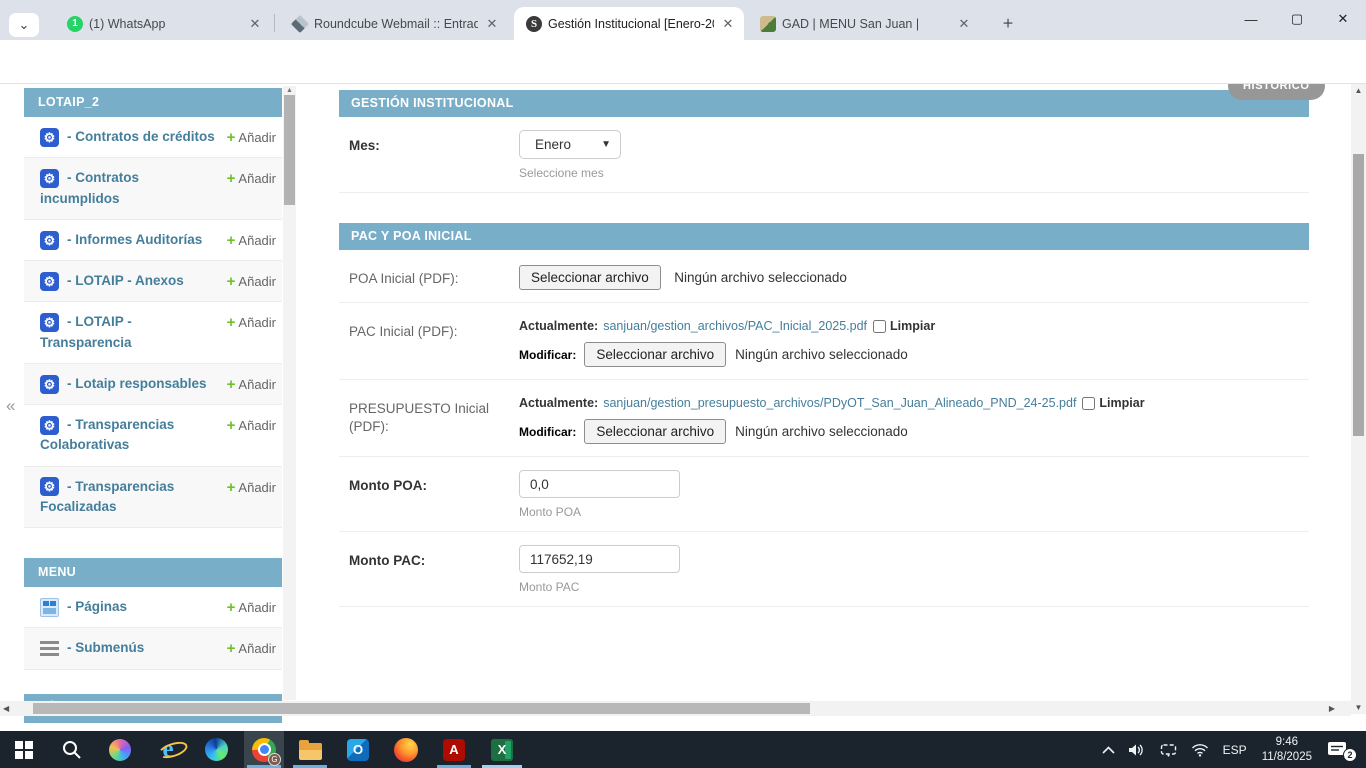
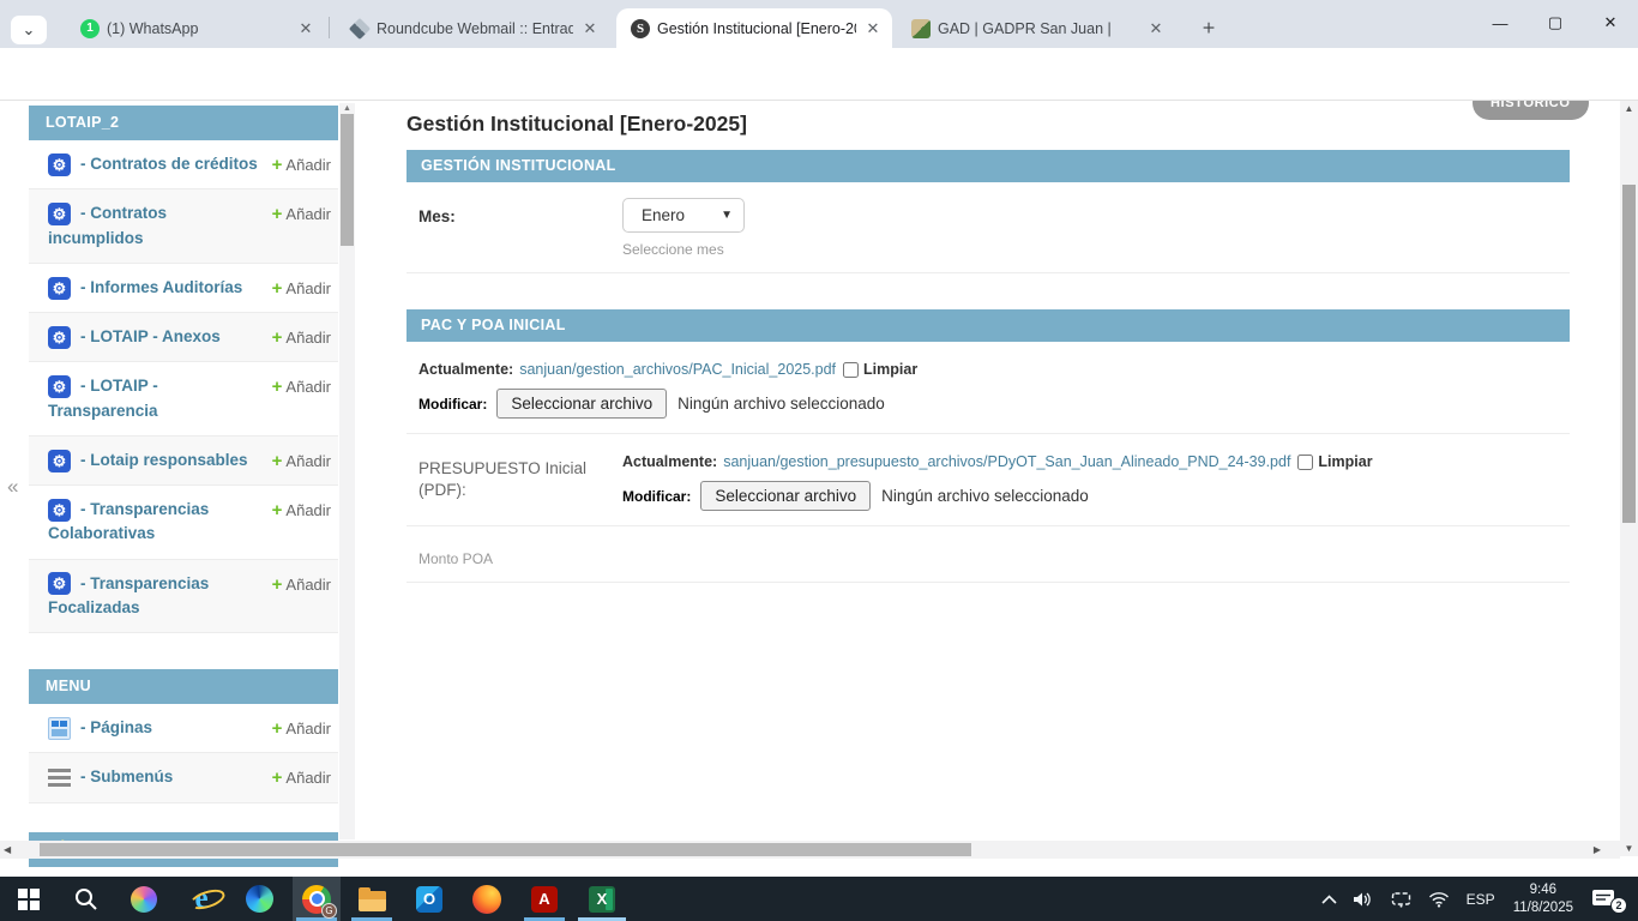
  ⌄
  1
  (1) WhatsApp
  ✕
  Roundcube Webmail :: Entrad
  ✕
  S
  Gestión Institucional [Enero-2
  ✕
- GAD | MENU San Juan |
+ GAD | GADPR San Juan |
  ✕
  ＋
  —
  ▢
  ✕
  «
  LOTAIP_2
  + Añadir
  ⚙ - Contratos de créditos
  + Añadir
  ⚙ - Contratos incumplidos
  + Añadir
  ⚙ - Informes Auditorías
  + Añadir
  ⚙ - LOTAIP - Anexos
  + Añadir
  ⚙ - LOTAIP - Transparencia
  + Añadir
  ⚙ - Lotaip responsables
  + Añadir
  ⚙ - Transparencias Colaborativas
  + Añadir
  ⚙ - Transparencias Focalizadas
  MENU
  + Añadir
  - Páginas
  + Añadir
  - Submenús
+ Gestión Institucional [Enero-2025]
  GESTIÓN INSTITUCIONAL
  Mes:
  Enero
  ▼
  Seleccione mes
  PAC Y POA INICIAL
- POA Inicial (PDF):
- Seleccionar archivo Ningún archivo seleccionado
- PAC Inicial (PDF):
  Actualmente:
  sanjuan/gestion_archivos/PAC_Inicial_2025.pdf
  Limpiar
  Modificar:
  Seleccionar archivo
  Ningún archivo seleccionado
  PRESUPUESTO Inicial (PDF):
  Actualmente:
- sanjuan/gestion_presupuesto_archivos/PDyOT_San_Juan_Alineado_PND_24-25.pdf
+ sanjuan/gestion_presupuesto_archivos/PDyOT_San_Juan_Alineado_PND_24-39.pdf
  Limpiar
  Modificar:
  Seleccionar archivo
  Ningún archivo seleccionado
- Monto POA:
- 0,0
  Monto POA
- Monto PAC:
- 117652,19
- Monto PAC
  HISTÓRICO
  ▲
  ▼
  ◀
  ▶
  e
  G
  O
  A
  X
  ESP
  9:46
  11/8/2025
  2
